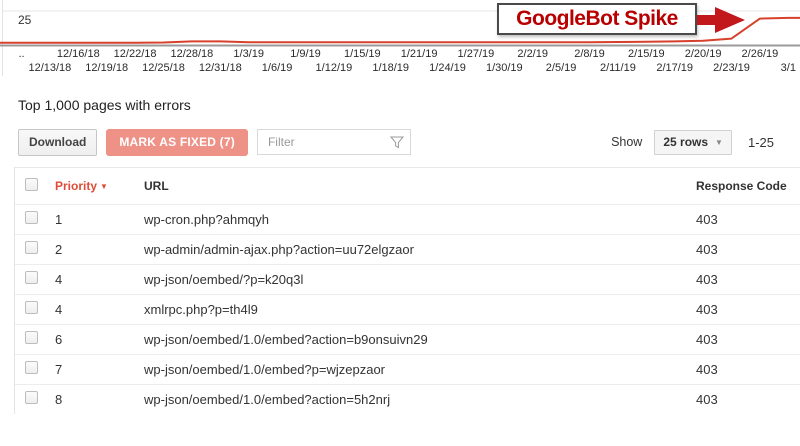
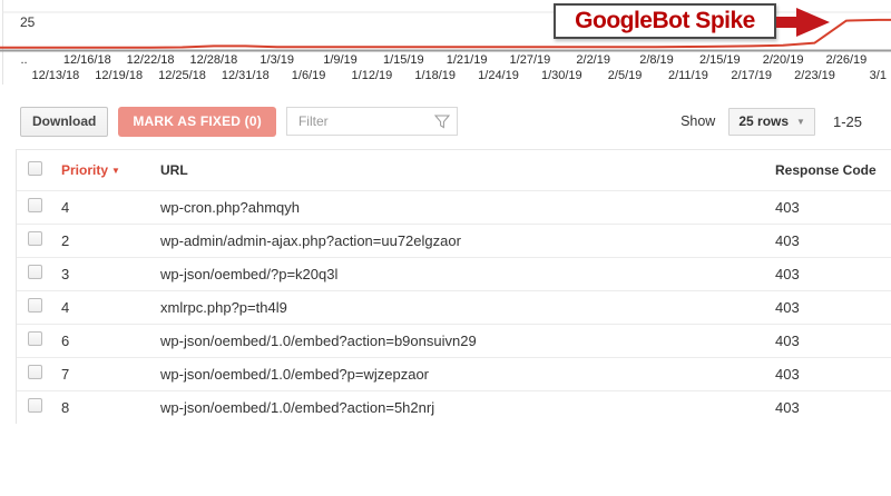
  25
  ..
  12/13/18
  12/16/18
  12/19/18
  12/22/18
  12/25/18
  12/28/18
  12/31/18
  1/3/19
  1/6/19
  1/9/19
  1/12/19
  1/15/19
  1/18/19
  1/21/19
  1/24/19
  1/27/19
  1/30/19
  2/2/19
  2/5/19
  2/8/19
  2/11/19
  2/15/19
  2/17/19
  2/20/19
  2/23/19
  2/26/19
  3/1
  GoogleBot Spike
- Top 1,000 pages with errors
  Download
- MARK AS FIXED (7)
+ MARK AS FIXED (0)
  Filter
  Show
  25 rows
  ▼
  1-25
  	Priority ▼	URL	Response Code
- 	1	wp-cron.php?ahmqyh	403
+ 	4	wp-cron.php?ahmqyh	403
  	2	wp-admin/admin-ajax.php?action=uu72elgzaor	403
- 	4	wp-json/oembed/?p=k20q3l	403
+ 	3	wp-json/oembed/?p=k20q3l	403
  	4	xmlrpc.php?p=th4l9	403
  	6	wp-json/oembed/1.0/embed?action=b9onsuivn29	403
  	7	wp-json/oembed/1.0/embed?p=wjzepzaor	403
  	8	wp-json/oembed/1.0/embed?action=5h2nrj	403
